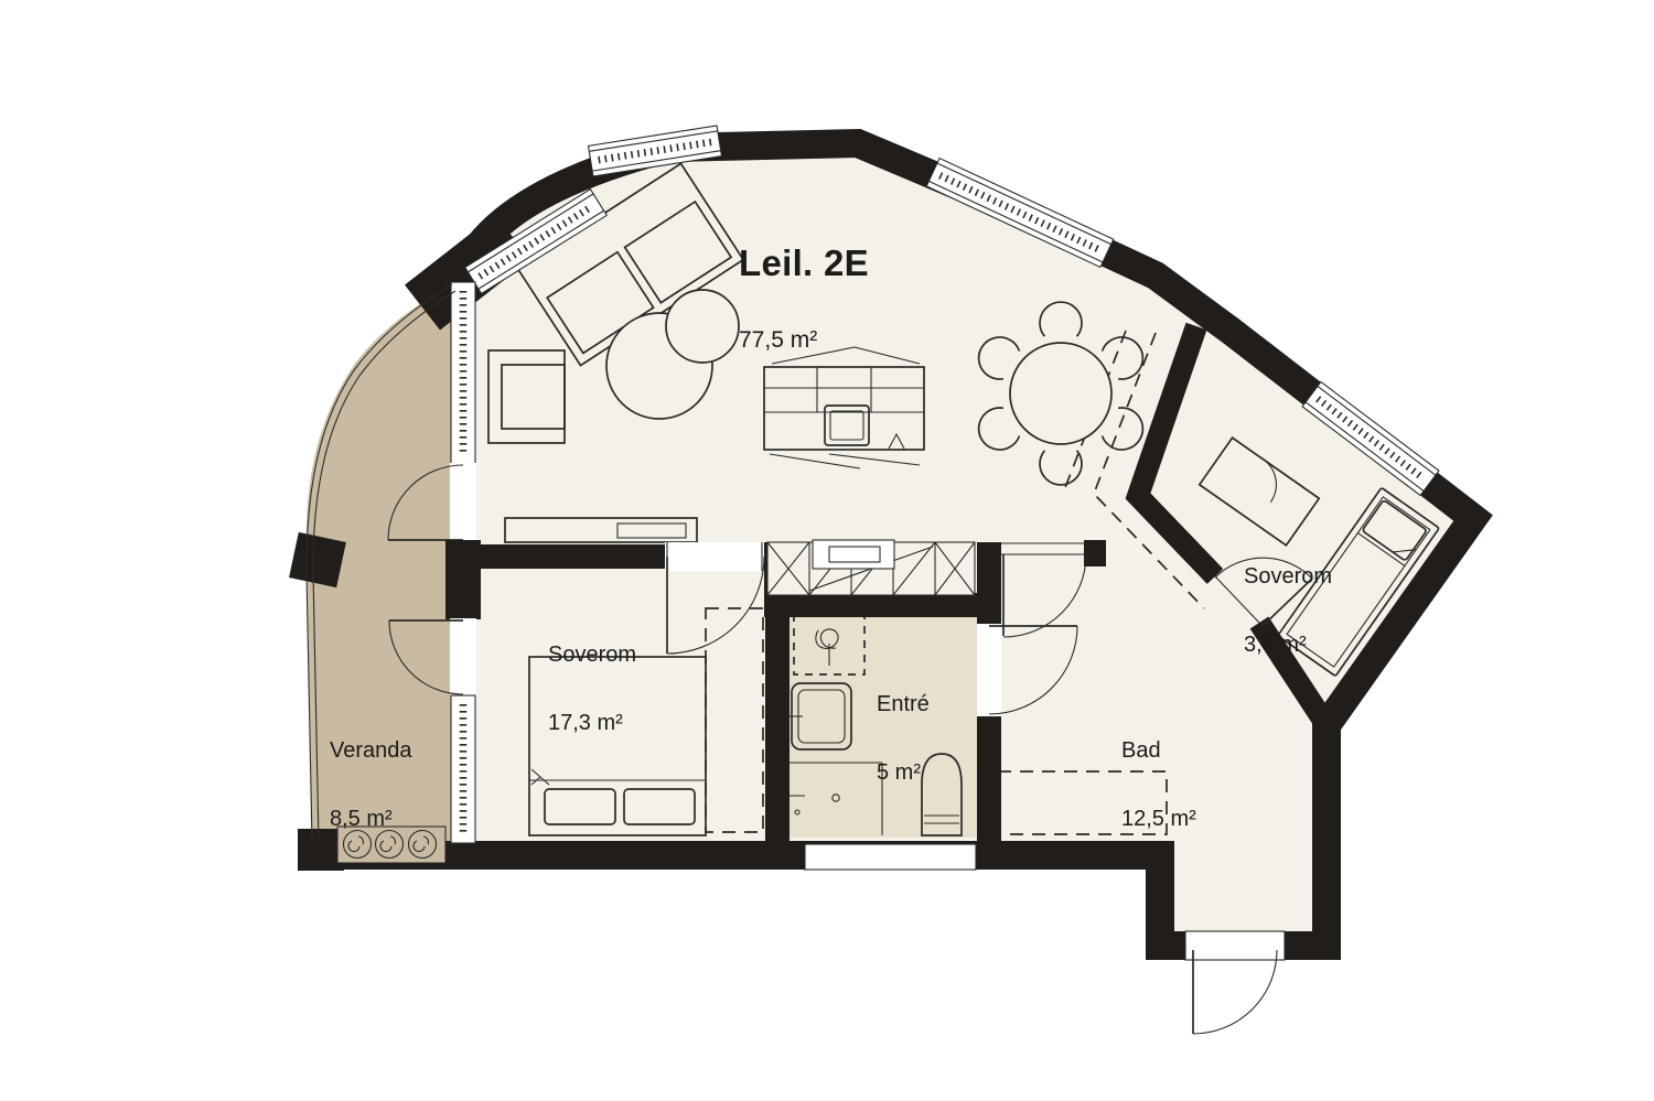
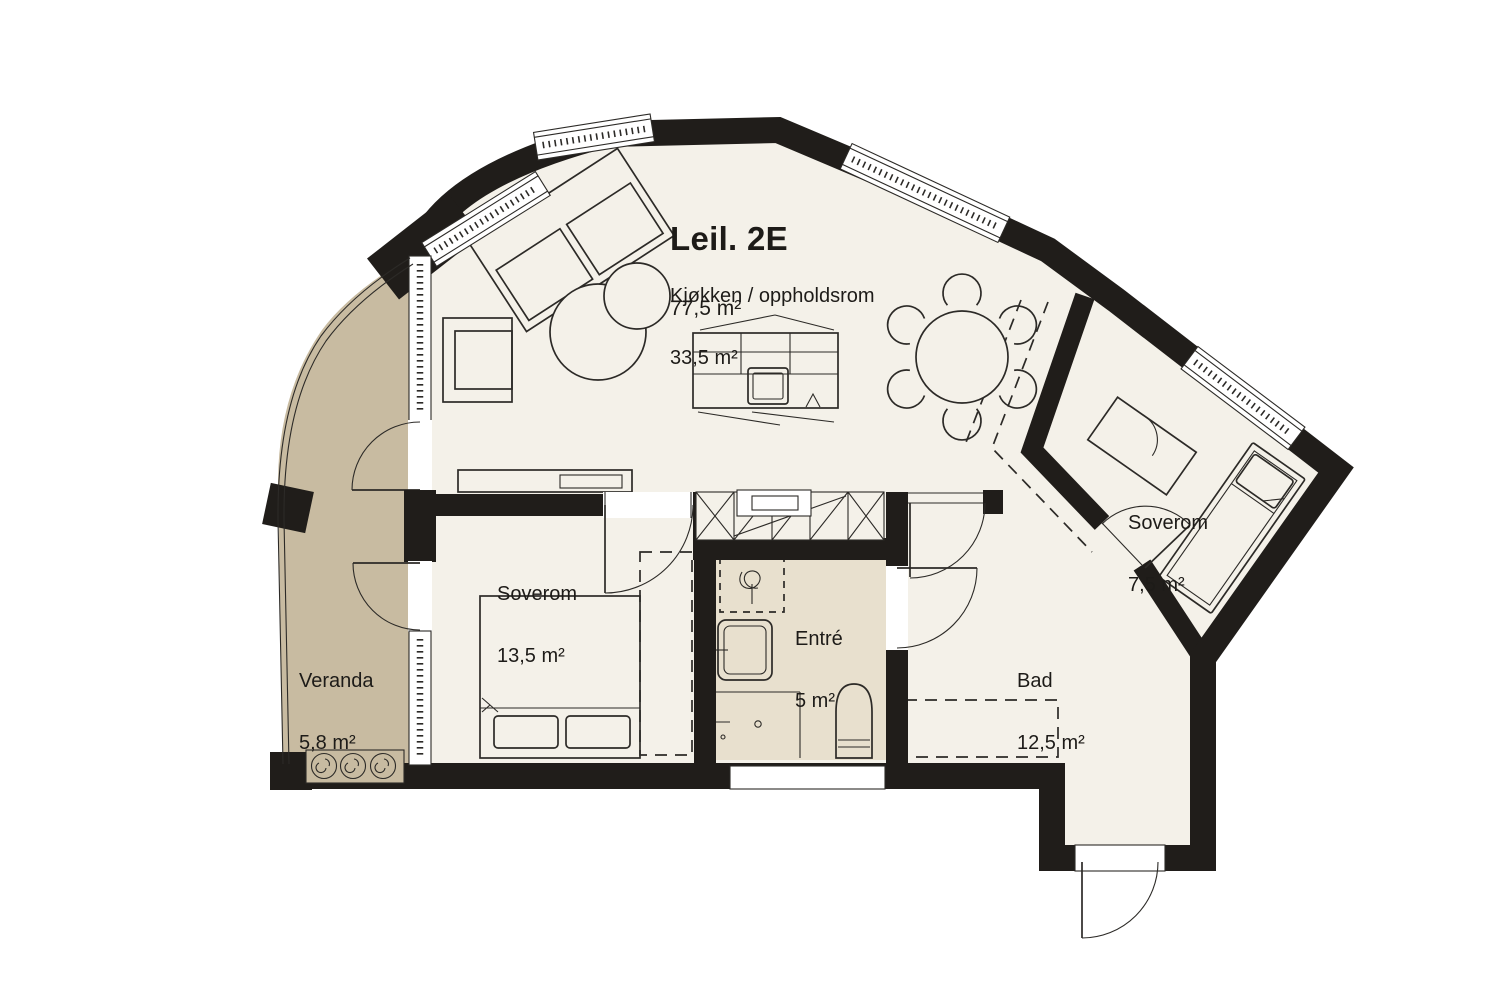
  Leil. 2E
  77,5 m²
+ Kjøkken / oppholdsrom
+ 33,5 m²
  Soverom
- 17,3 m²
+ 13,5 m²
  Soverom
- 3,4 m²
+ 7,5 m²
  Entré
  5 m²
  Bad
  12,5 m²
  Veranda
- 8,5 m²
+ 5,8 m²
